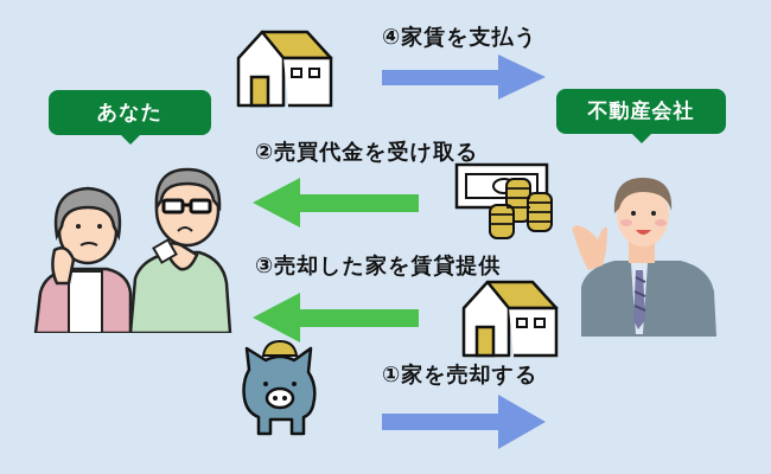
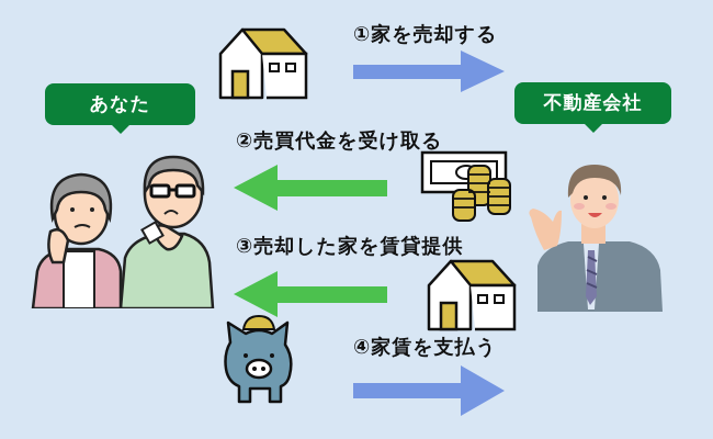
  あなた
  不動産会社
- ④家賃を支払う
+ ①家を売却する
  ②売買代金を受け取る
  ③売却した家を賃貸提供
- ①家を売却する
+ ④家賃を支払う
